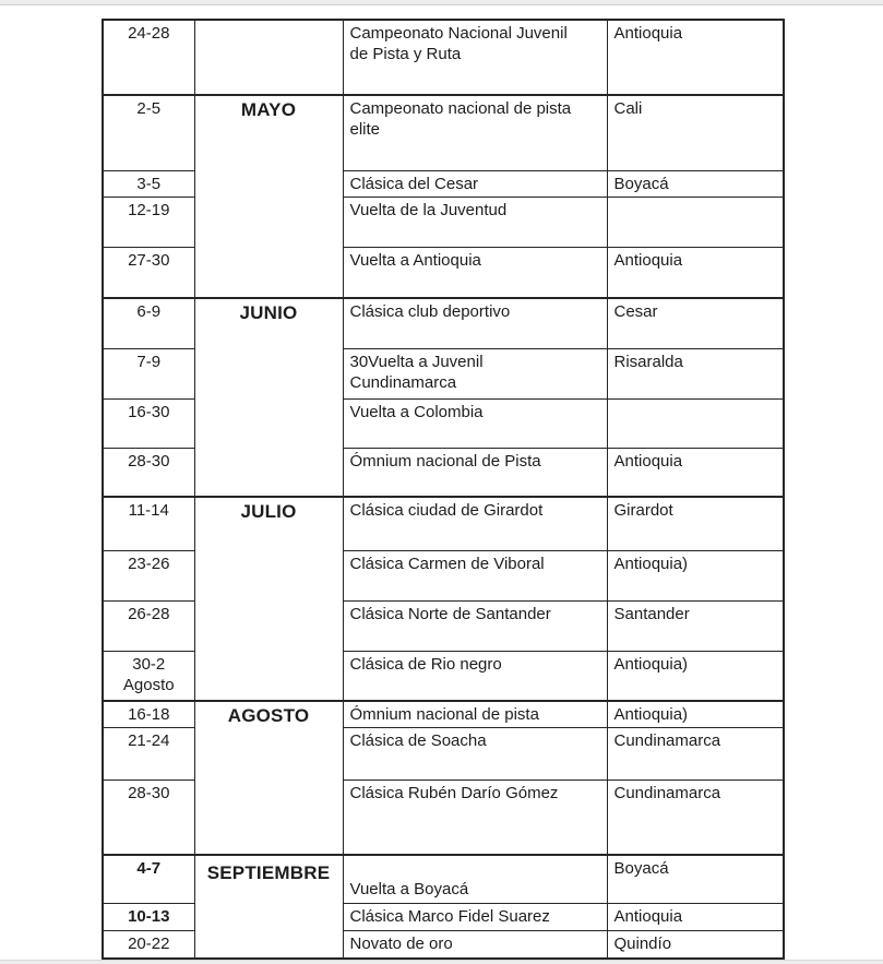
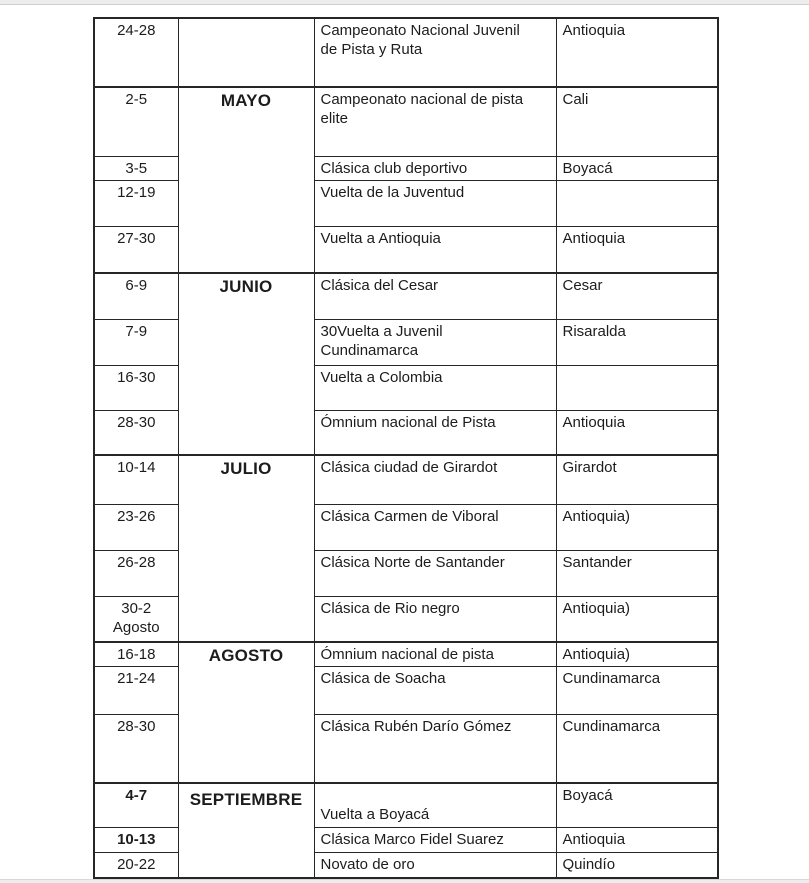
  24-28		Campeonato Nacional Juvenil de Pista y Ruta	Antioquia
  2-5	MAYO	Campeonato nacional de pista elite	Cali
- 3-5	Clásica del Cesar	Boyacá
+ 3-5	Clásica club deportivo	Boyacá
  12-19	Vuelta de la Juventud
  27-30	Vuelta a Antioquia	Antioquia
- 6-9	JUNIO	Clásica club deportivo	Cesar
+ 6-9	JUNIO	Clásica del Cesar	Cesar
  7-9	30Vuelta a Juvenil Cundinamarca	Risaralda
  16-30	Vuelta a Colombia
  28-30	Ómnium nacional de Pista	Antioquia
- 11-14	JULIO	Clásica ciudad de Girardot	Girardot
+ 10-14	JULIO	Clásica ciudad de Girardot	Girardot
  23-26	Clásica Carmen de Viboral	Antioquia)
  26-28	Clásica Norte de Santander	Santander
  30-2 Agosto	Clásica de Rio negro	Antioquia)
  16-18	AGOSTO	Ómnium nacional de pista	Antioquia)
  21-24	Clásica de Soacha	Cundinamarca
  28-30	Clásica Rubén Darío Gómez	Cundinamarca
  4-7	SEPTIEMBRE	Vuelta a Boyacá	Boyacá
  10-13	Clásica Marco Fidel Suarez	Antioquia
  20-22	Novato de oro	Quindío
